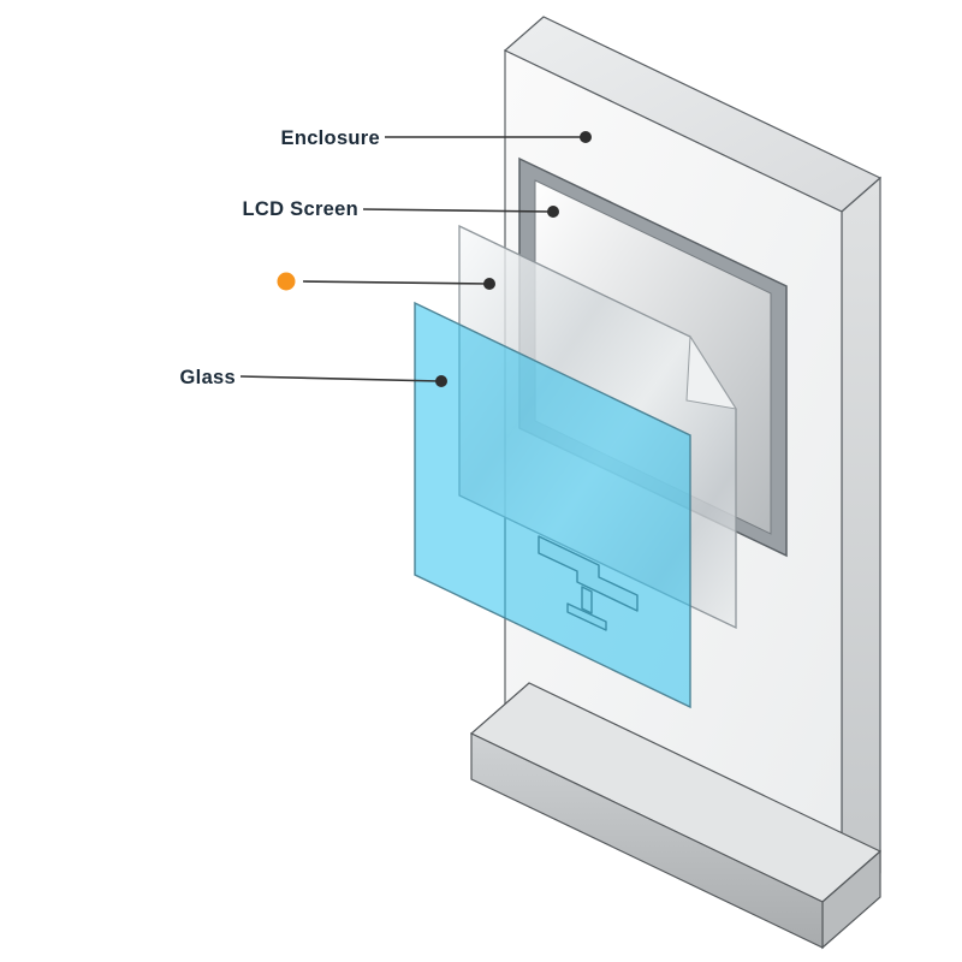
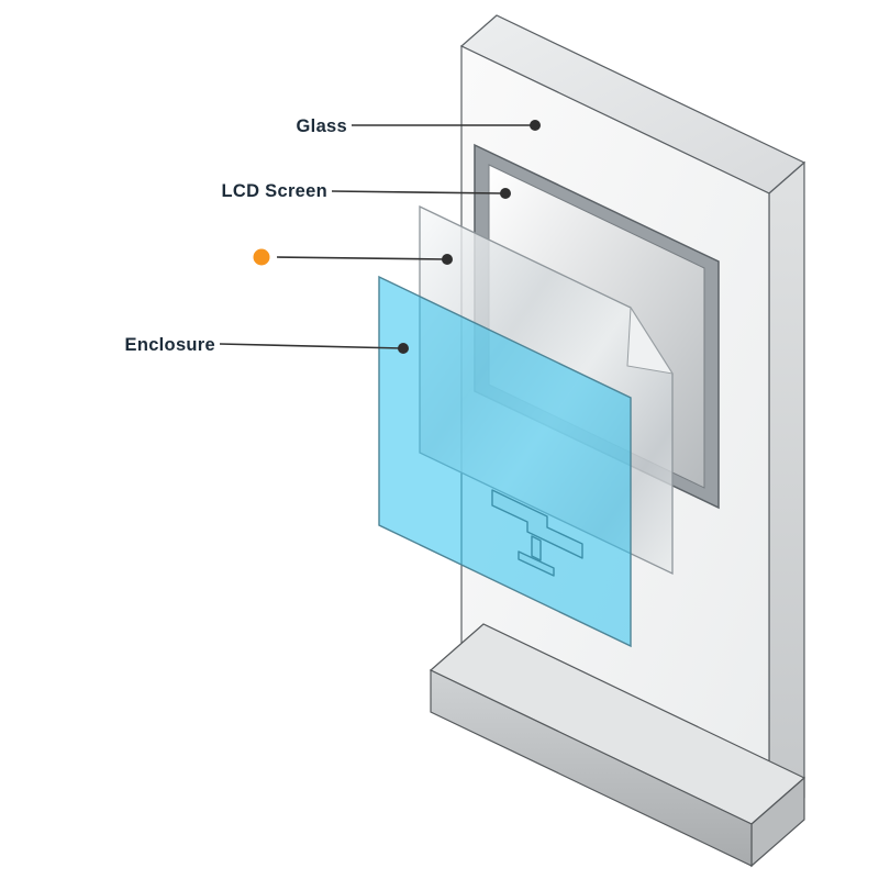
- Enclosure
+ Glass
  LCD Screen
- Glass
+ Enclosure
